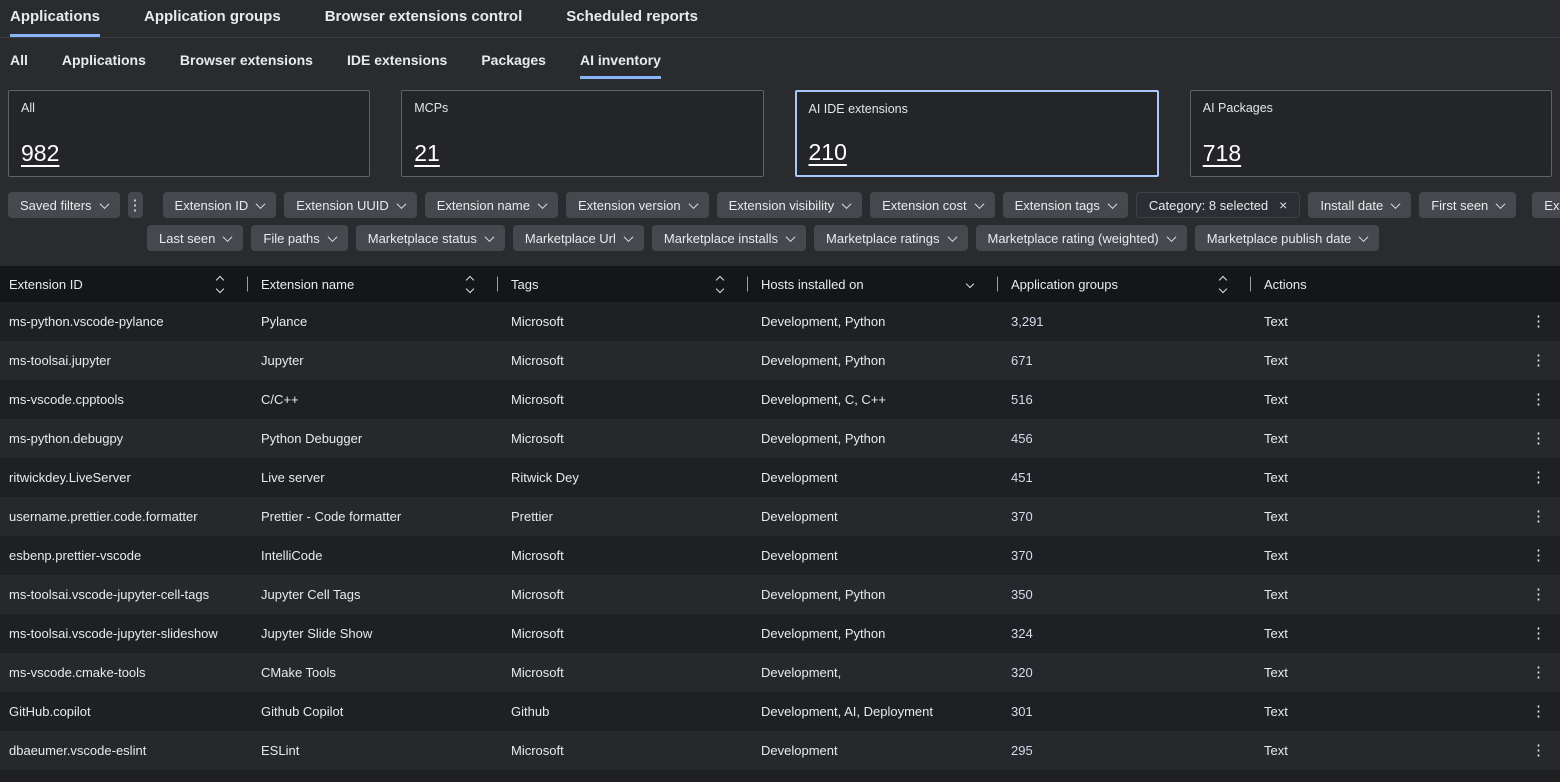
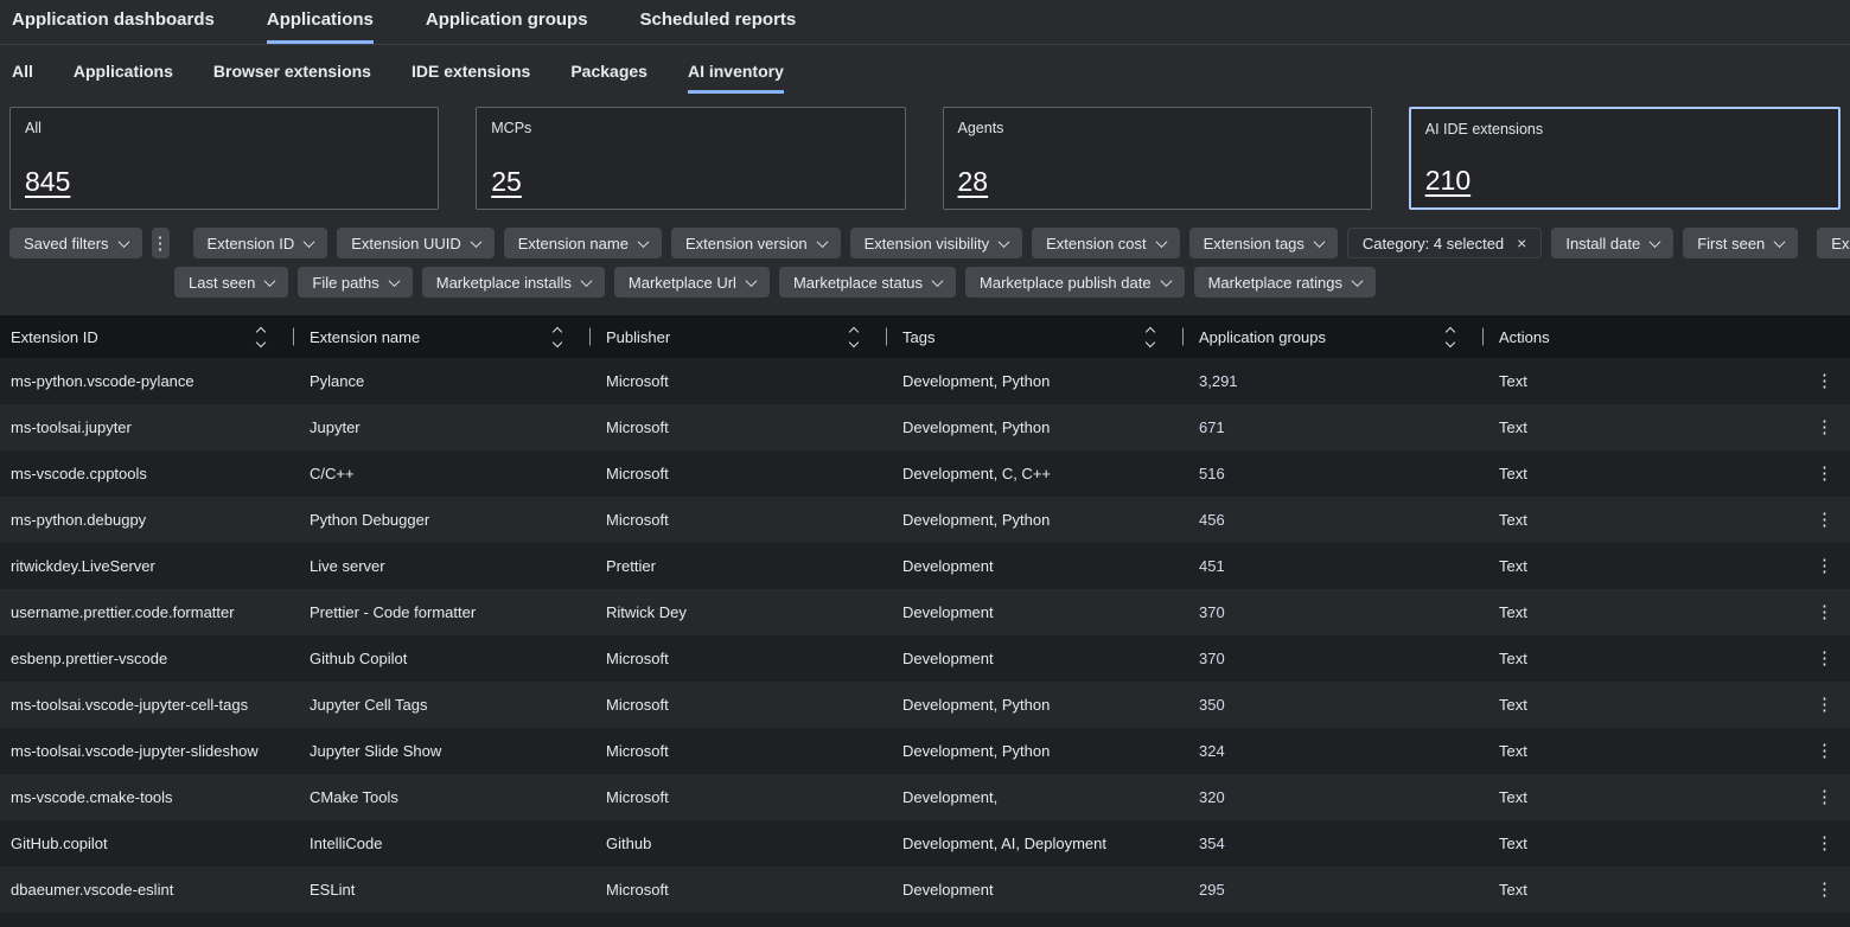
+ Application dashboards
  Applications
  Application groups
- Browser extensions control
  Scheduled reports
  All
  Applications
  Browser extensions
  IDE extensions
  Packages
  AI inventory
  All
- 982
+ 845
  MCPs
- 21
+ 25
+ Agents
+ 28
  AI IDE extensions
  210
- AI Packages
- 718
  Saved filters
  ⋮
  Extension ID
  Extension UUID
  Extension name
  Extension version
  Extension visibility
  Extension cost
  Extension tags
- Category: 8 selected
+ Category: 4 selected
  ×
  Install date
  First seen
  Last seen
  File paths
- Marketplace status
+ Marketplace installs
  Marketplace Url
- Marketplace installs
+ Marketplace status
- Marketplace ratings
+ Marketplace publish date
- Marketplace rating (weighted)
- Marketplace publish date
+ Marketplace ratings
  Extension ID
  Extension name
+ Publisher
  Tags
- Hosts installed on
  Application groups
  Actions
  ms-python.vscode-pylance
  Pylance
  Microsoft
  Development, Python
  3,291
  Text
  ⋮
  ms-toolsai.jupyter
  Jupyter
  Microsoft
  Development, Python
  671
  Text
  ⋮
  ms-vscode.cpptools
  C/C++
  Microsoft
  Development, C, C++
  516
  Text
  ⋮
  ms-python.debugpy
  Python Debugger
  Microsoft
  Development, Python
  456
  Text
  ⋮
  ritwickdey.LiveServer
  Live server
- Ritwick Dey
+ Prettier
  Development
  451
  Text
  ⋮
  username.prettier.code.formatter
  Prettier - Code formatter
- Prettier
+ Ritwick Dey
  Development
  370
  Text
  ⋮
  esbenp.prettier-vscode
- IntelliCode
+ Github Copilot
  Microsoft
  Development
  370
  Text
  ⋮
  ms-toolsai.vscode-jupyter-cell-tags
  Jupyter Cell Tags
  Microsoft
  Development, Python
  350
  Text
  ⋮
  ms-toolsai.vscode-jupyter-slideshow
  Jupyter Slide Show
  Microsoft
  Development, Python
  324
  Text
  ⋮
  ms-vscode.cmake-tools
  CMake Tools
  Microsoft
  Development,
  320
  Text
  ⋮
  GitHub.copilot
- Github Copilot
+ IntelliCode
  Github
  Development, AI, Deployment
- 301
+ 354
  Text
  ⋮
  dbaeumer.vscode-eslint
  ESLint
  Microsoft
  Development
  295
  Text
  ⋮
